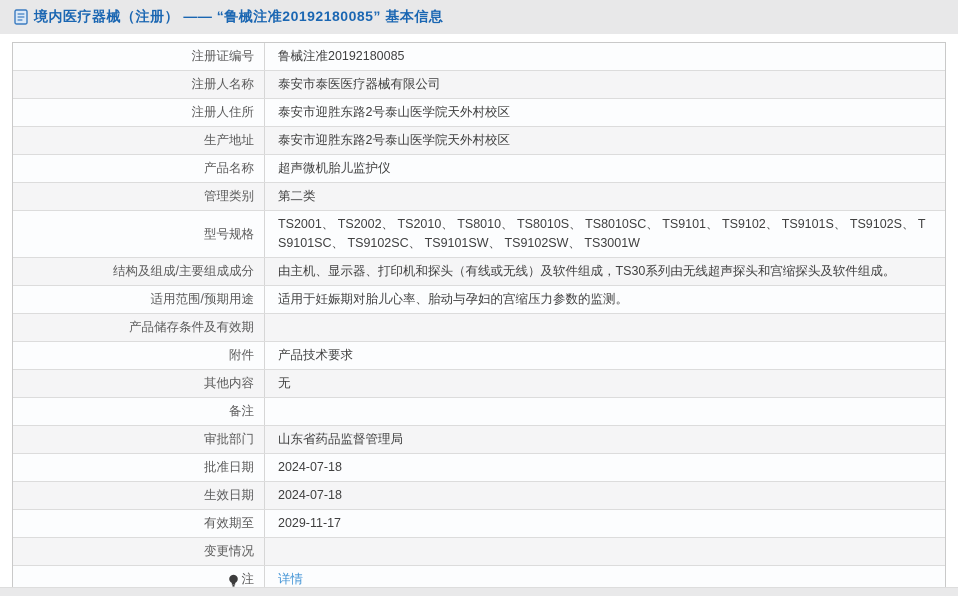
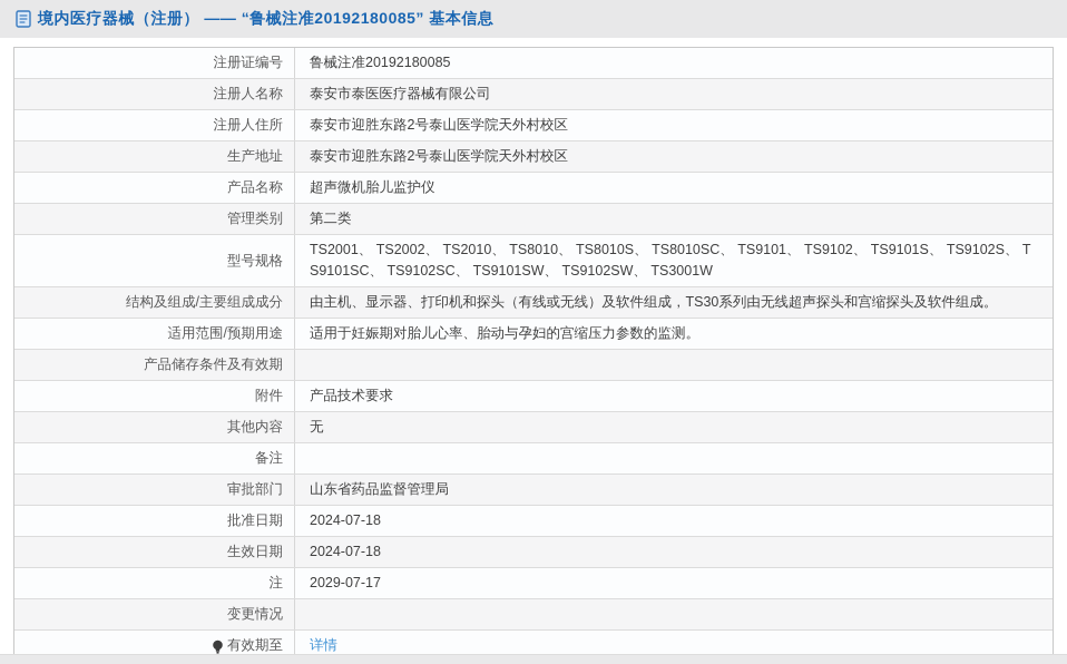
  境内医疗器械（注册） —— “鲁械注准20192180085” 基本信息
  注册证编号
  鲁械注准20192180085
  注册人名称
  泰安市泰医医疗器械有限公司
  注册人住所
  泰安市迎胜东路2号泰山医学院天外村校区
  生产地址
  泰安市迎胜东路2号泰山医学院天外村校区
  产品名称
  超声微机胎儿监护仪
  管理类别
  第二类
  型号规格
  TS2001、 TS2002、 TS2010、 TS8010、 TS8010S、 TS8010SC、 TS9101、 TS9102、 TS9101S、 TS9102S、 TS9101SC、 TS9102SC、 TS9101SW、 TS9102SW、 TS3001W
  结构及组成/主要组成成分
  由主机、显示器、打印机和探头（有线或无线）及软件组成，TS30系列由无线超声探头和宫缩探头及软件组成。
  适用范围/预期用途
  适用于妊娠期对胎儿心率、胎动与孕妇的宫缩压力参数的监测。
  产品储存条件及有效期
  附件
  产品技术要求
  其他内容
  无
  备注
  审批部门
  山东省药品监督管理局
  批准日期
  2024-07-18
  生效日期
  2024-07-18
- 有效期至
+ 注
- 2029-11-17
+ 2029-07-17
  变更情况
- 注
+ 有效期至
  详情
